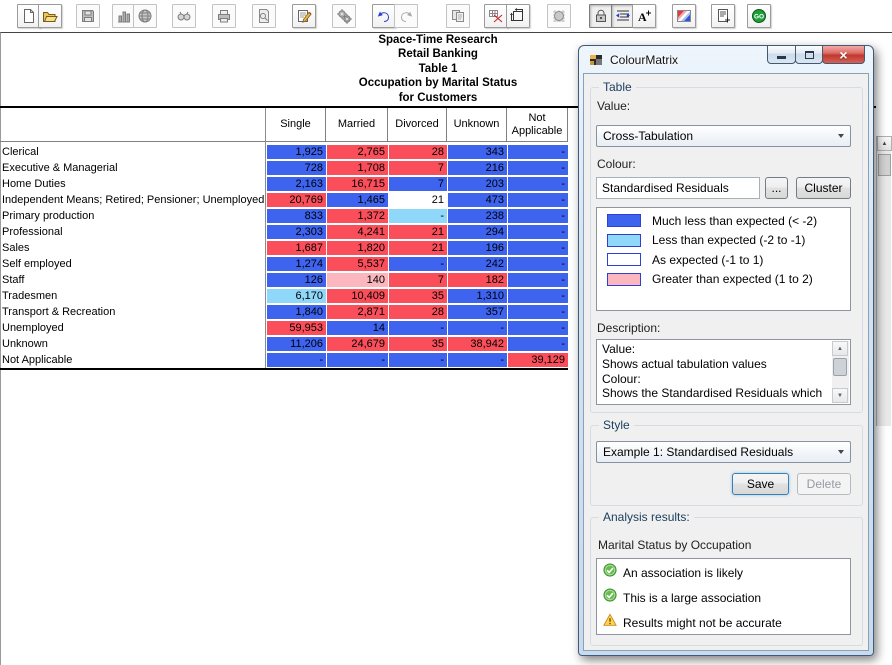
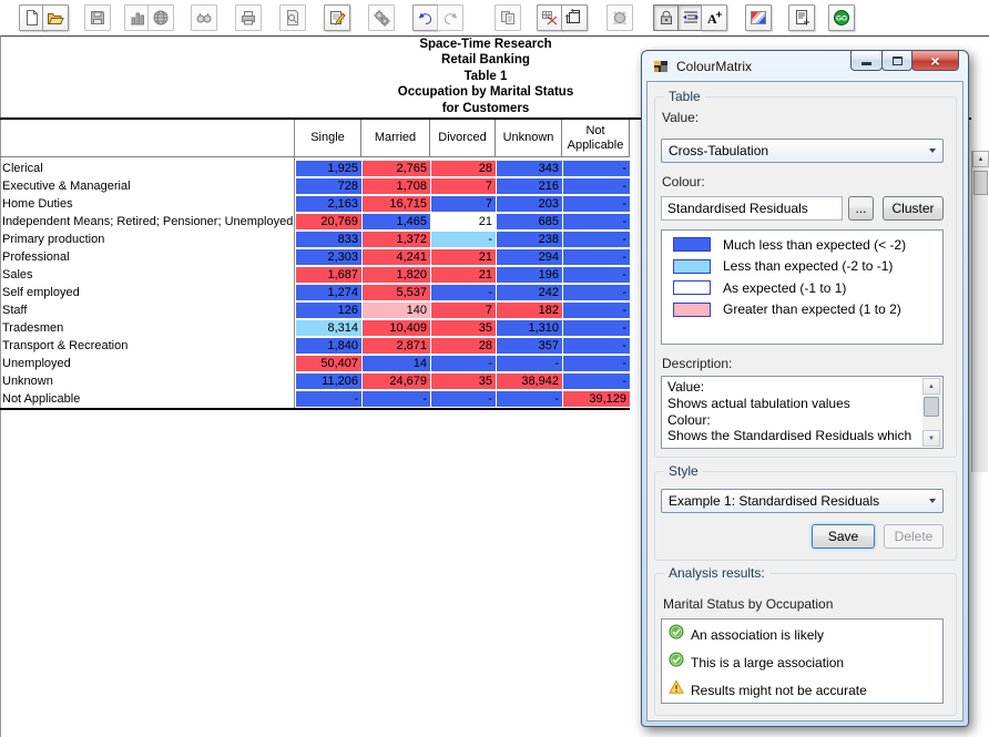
  A
  Space-Time Research
  Retail Banking
  Table 1
  Occupation by Marital Status
  for Customers
  Single
  Married
  Divorced
  Unknown
  Not Applicable
  Clerical
  1,925
  2,765
  28
  343
  -
  Executive & Managerial
  728
  1,708
  7
  216
  -
  Home Duties
  2,163
  16,715
  7
  203
  -
  Independent Means; Retired; Pensioner; Unemployed
  20,769
  1,465
  21
- 473
+ 685
  -
  Primary production
  833
  1,372
  -
  238
  -
  Professional
  2,303
  4,241
  21
  294
  -
  Sales
  1,687
  1,820
  21
  196
  -
  Self employed
  1,274
  5,537
  -
  242
  -
  Staff
  126
  140
  7
  182
  -
  Tradesmen
- 6,170
+ 8,314
  10,409
  35
  1,310
  -
  Transport & Recreation
  1,840
  2,871
  28
  357
  -
  Unemployed
- 59,953
+ 50,407
  14
  -
  -
  -
  Unknown
  11,206
  24,679
  35
  38,942
  -
  Not Applicable
  -
  -
  -
  -
  39,129
  ColourMatrix
  ×
  Table
  Value:
  Cross-Tabulation
  Colour:
  Standardised Residuals
  ...
  Cluster
  Much less than expected (< -2)
  Less than expected (-2 to -1)
  As expected (-1 to 1)
  Greater than expected (1 to 2)
  Description:
  Value:
  Shows actual tabulation values
  Colour:
  Shows the Standardised Residuals which
  Style
  Example 1: Standardised Residuals
  Save
  Delete
  Analysis results:
  Marital Status by Occupation
  An association is likely
  This is a large association
  Results might not be accurate
